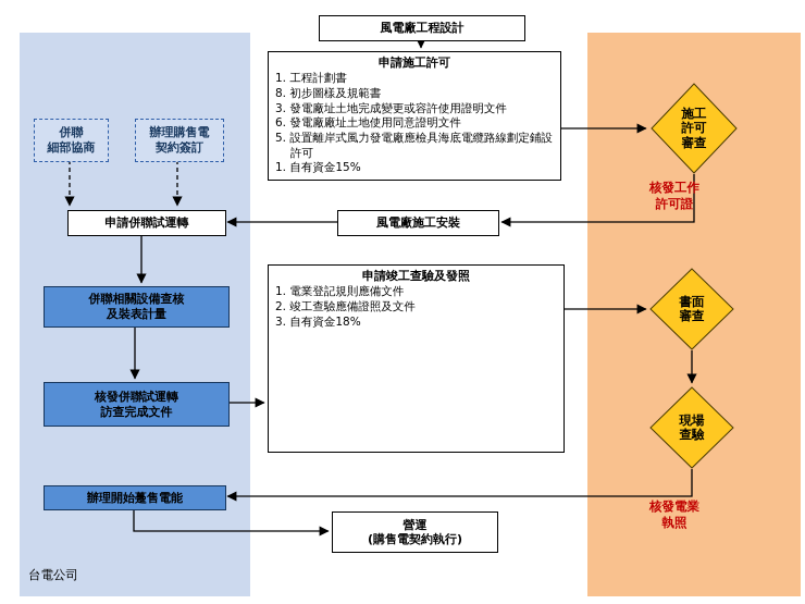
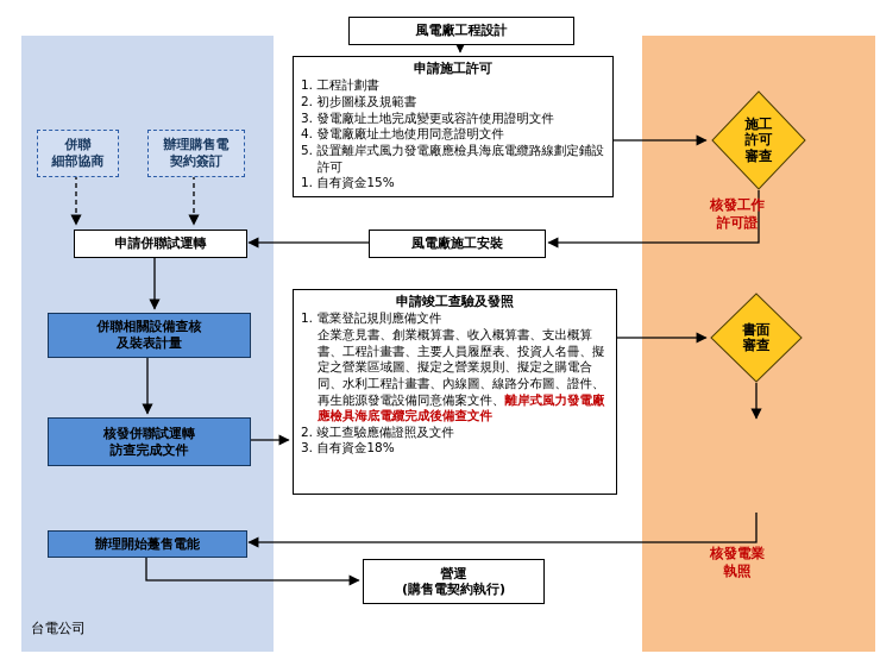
  風電廠工程設計
  申請施工許可
  1. 工程計劃書
- 8. 初步圖樣及規範書
+ 2. 初步圖樣及規範書
  3. 發電廠址土地完成變更或容許使用證明文件
- 6. 發電廠廠址土地使用同意證明文件
+ 4. 發電廠廠址土地使用同意證明文件
  5. 設置離岸式風力發電廠應檢具海底電纜路線劃定鋪設許可
  1. 自有資金15%
  施工
  許可
  審查
  核發工作
  許可證
  風電廠施工安裝
  併聯
  細部協商
  辦理購售電
  契約簽訂
  申請併聯試運轉
  併聯相關設備查核
  及裝表計量
  核發併聯試運轉
  訪查完成文件
  申請竣工查驗及發照
  1. 電業登記規則應備文件
+ 企業意見書、創業概算書、收入概算書、支出概算書、工程計畫書、主要人員履歷表、投資人名冊、擬定之營業區域圖、擬定之營業規則、擬定之購電合同、水利工程計畫書、內線圖、線路分布圖、證件、再生能源發電設備同意備案文件、離岸式風力發電廠應檢具海底電纜完成後備查文件
  2. 竣工查驗應備證照及文件
  3. 自有資金18%
  書面
  審查
- 現場
- 查驗
  核發電業
  執照
  辦理開始躉售電能
  營運
  (購售電契約執行)
  台電公司
